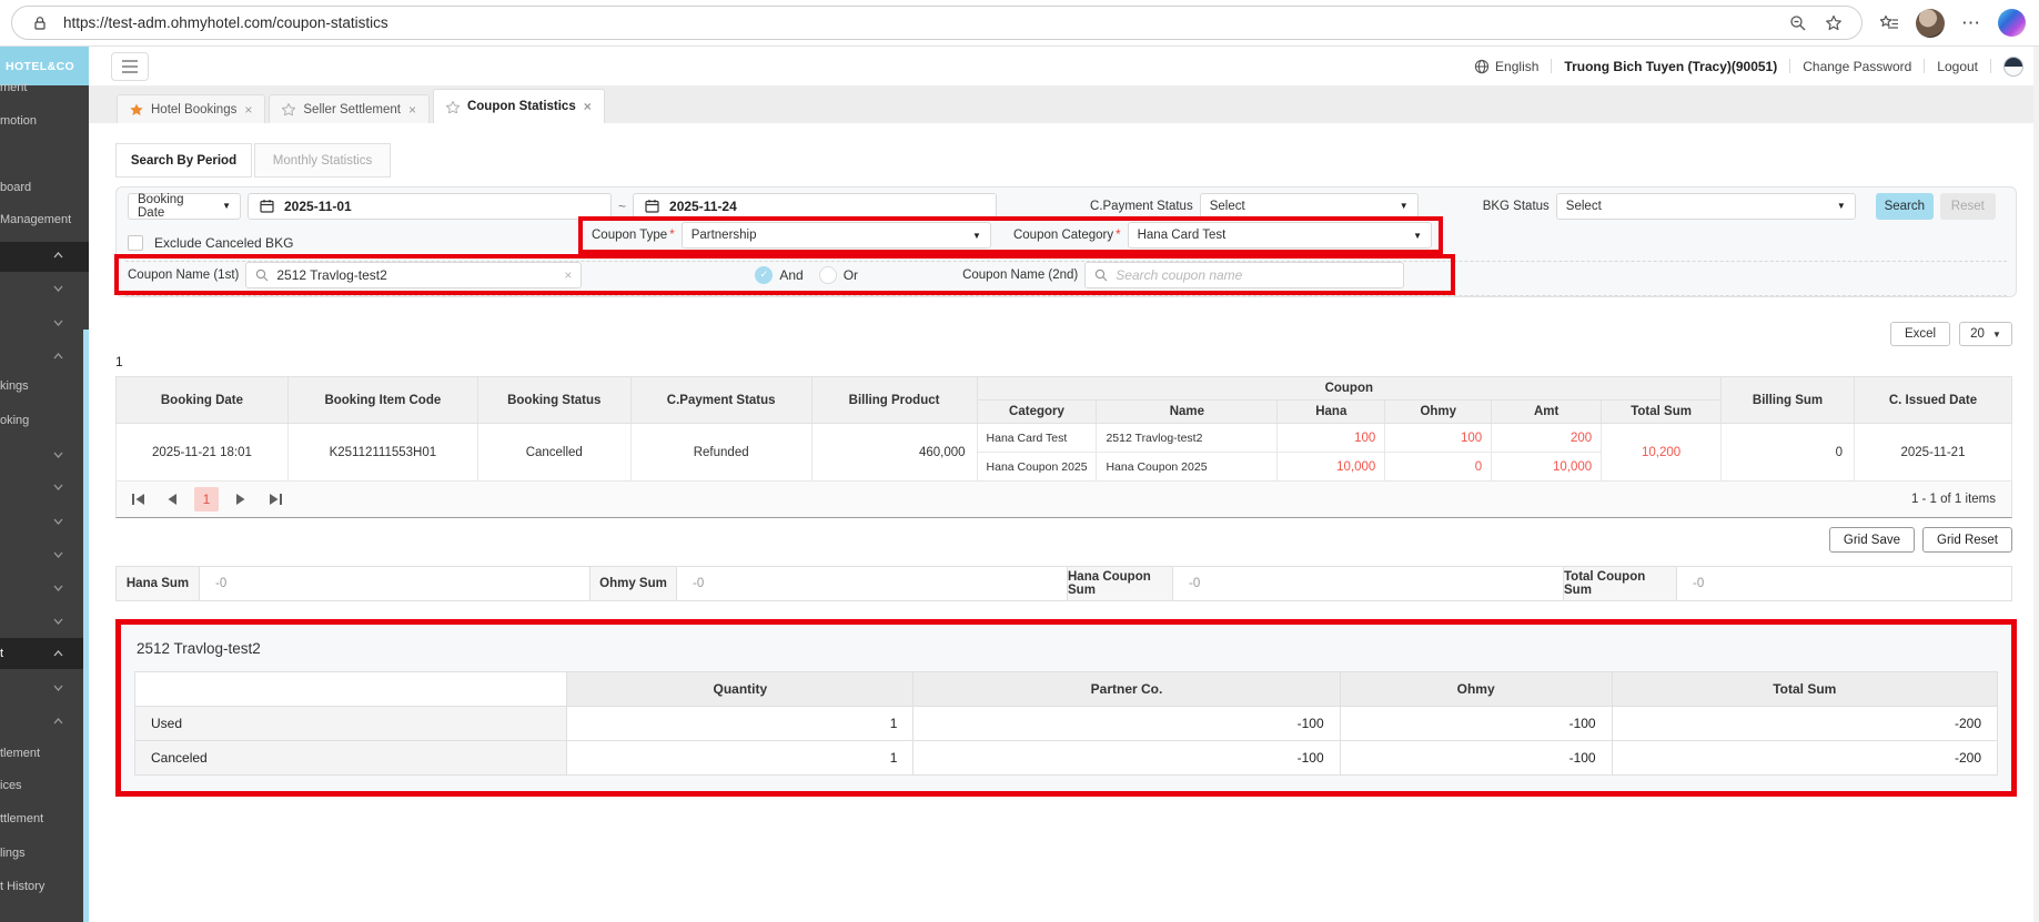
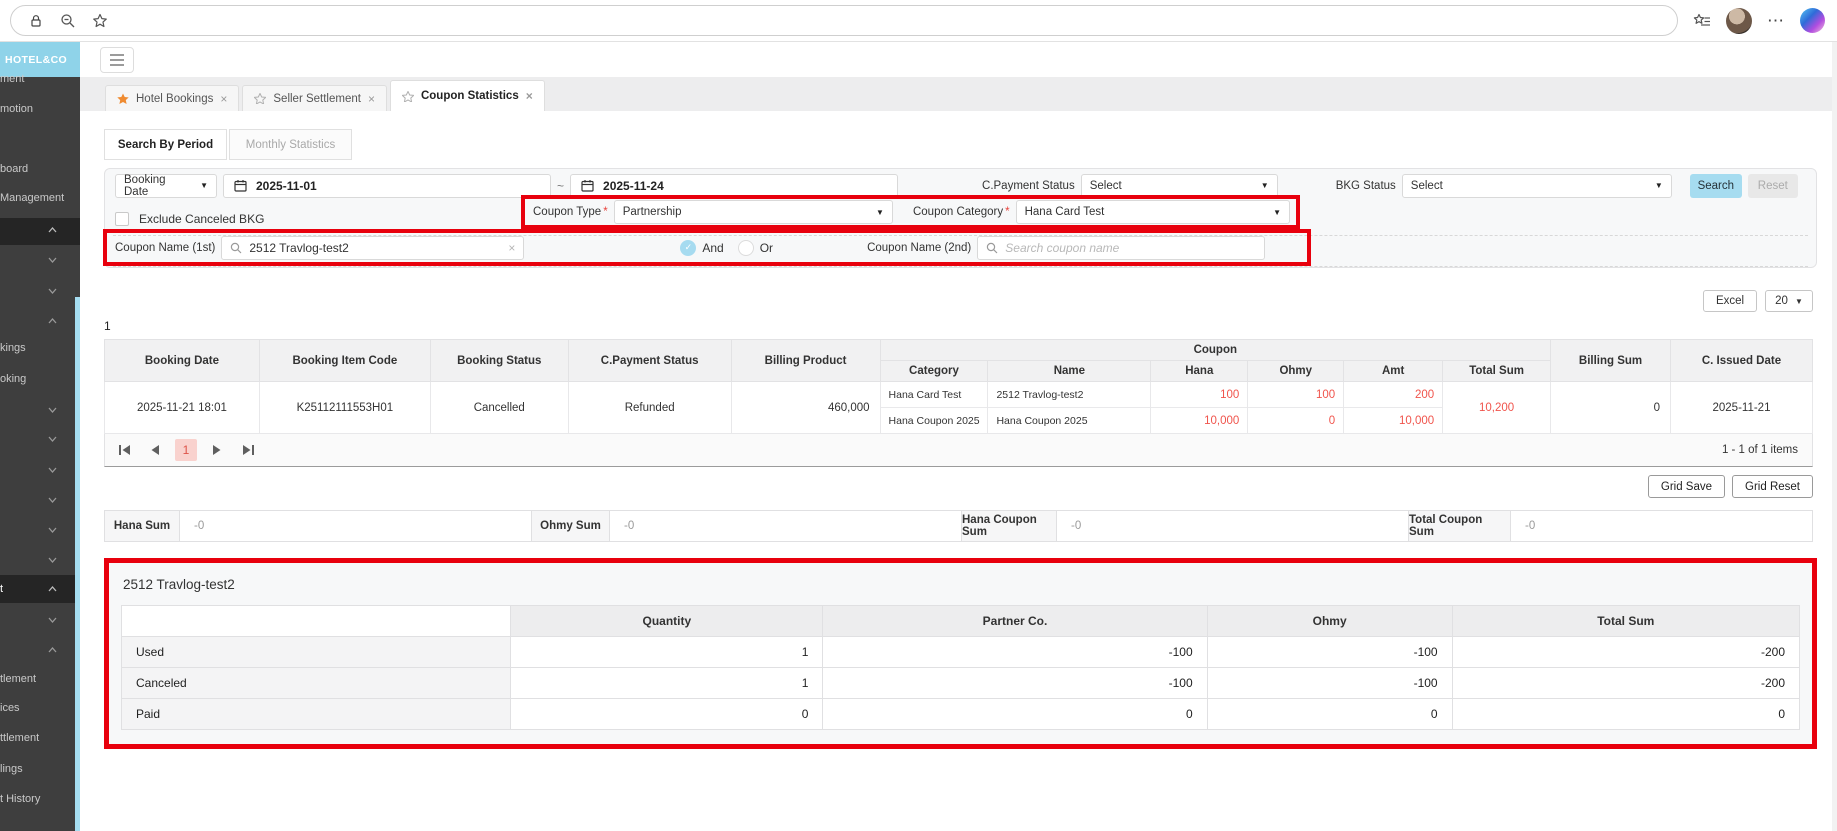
- https://test-adm.ohmyhotel.com/coupon-statistics
  ⋯
  HOTEL&CO
  ment
  motion
  board
  Management
  kings
  oking
  t
  tlement
  ices
  ttlement
  lings
  t History
- English
- Truong Bich Tuyen (Tracy)(90051)
- Change Password
- Logout
  Hotel Bookings
  ×
  Seller Settlement
  ×
  Coupon Statistics
  ×
  Search By Period
  Monthly Statistics
  Booking Date
  ▼
  2025-11-01
  ~
  2025-11-24
  C.Payment Status
  Select
  ▼
  BKG Status
  Select
  ▼
  Search
  Reset
  Exclude Canceled BKG
  Coupon Type *
  Partnership
  ▼
  Coupon Category *
  Hana Card Test
  ▼
  Coupon Name (1st)
  2512 Travlog-test2
  ×
  ✓
  And
  Or
  Coupon Name (2nd)
  Search coupon name
  Excel
  20
  ▼
  1
  Booking Date	Booking Item Code	Booking Status	C.Payment Status	Billing Product	Coupon	Billing Sum	C. Issued Date
  Category	Name	Hana	Ohmy	Amt	Total Sum
  2025-11-21 18:01	K25112111553H01	Cancelled	Refunded	460,000	Hana Card Test Hana Coupon 2025	2512 Travlog-test2 Hana Coupon 2025	100 10,000	100 0	200 10,000	10,200	0	2025-11-21
  1
  1 - 1 of 1 items
  Grid Save
  Grid Reset
  Hana Sum
  -0
  Ohmy Sum
  -0
  Hana Coupon Sum
  -0
  Total Coupon Sum
  -0
  2512 Travlog-test2
  	Quantity	Partner Co.	Ohmy	Total Sum
  Used	1	-100	-100	-200
  Canceled	1	-100	-100	-200
+ Paid	0	0	0	0
